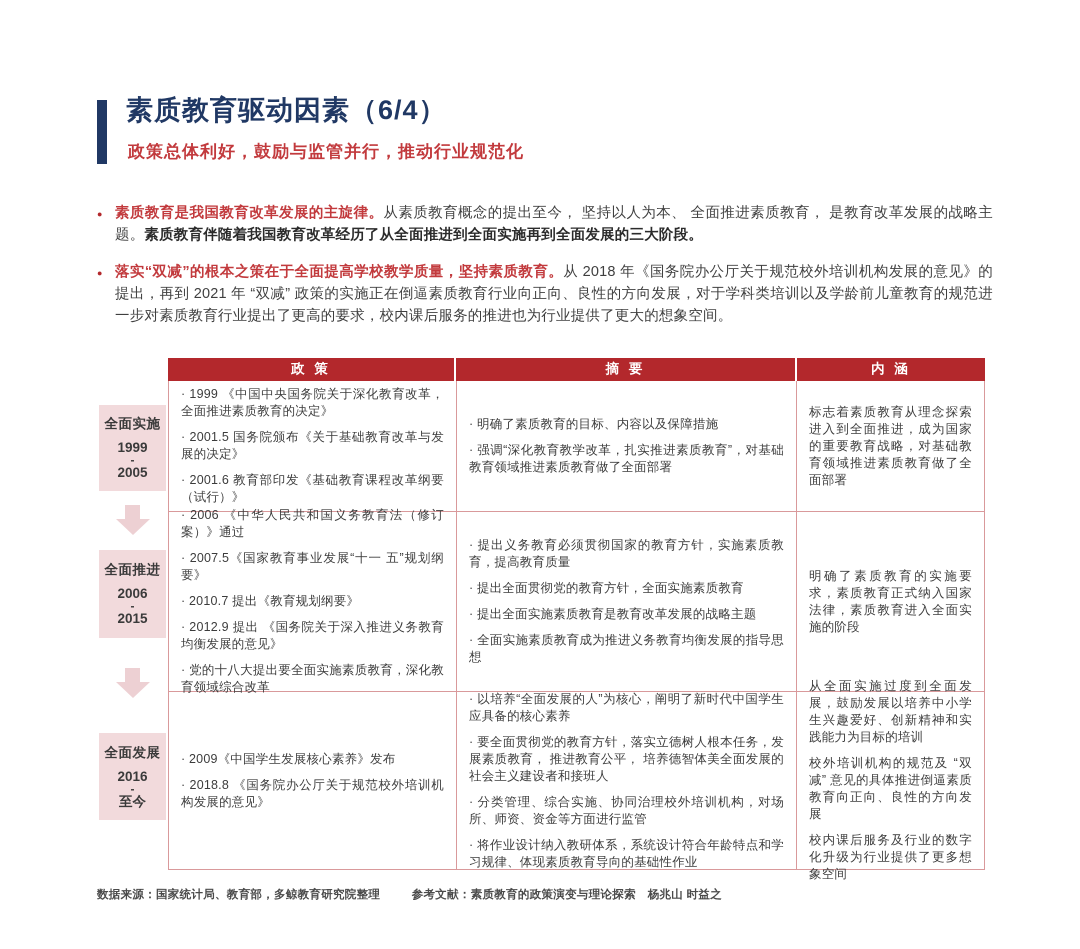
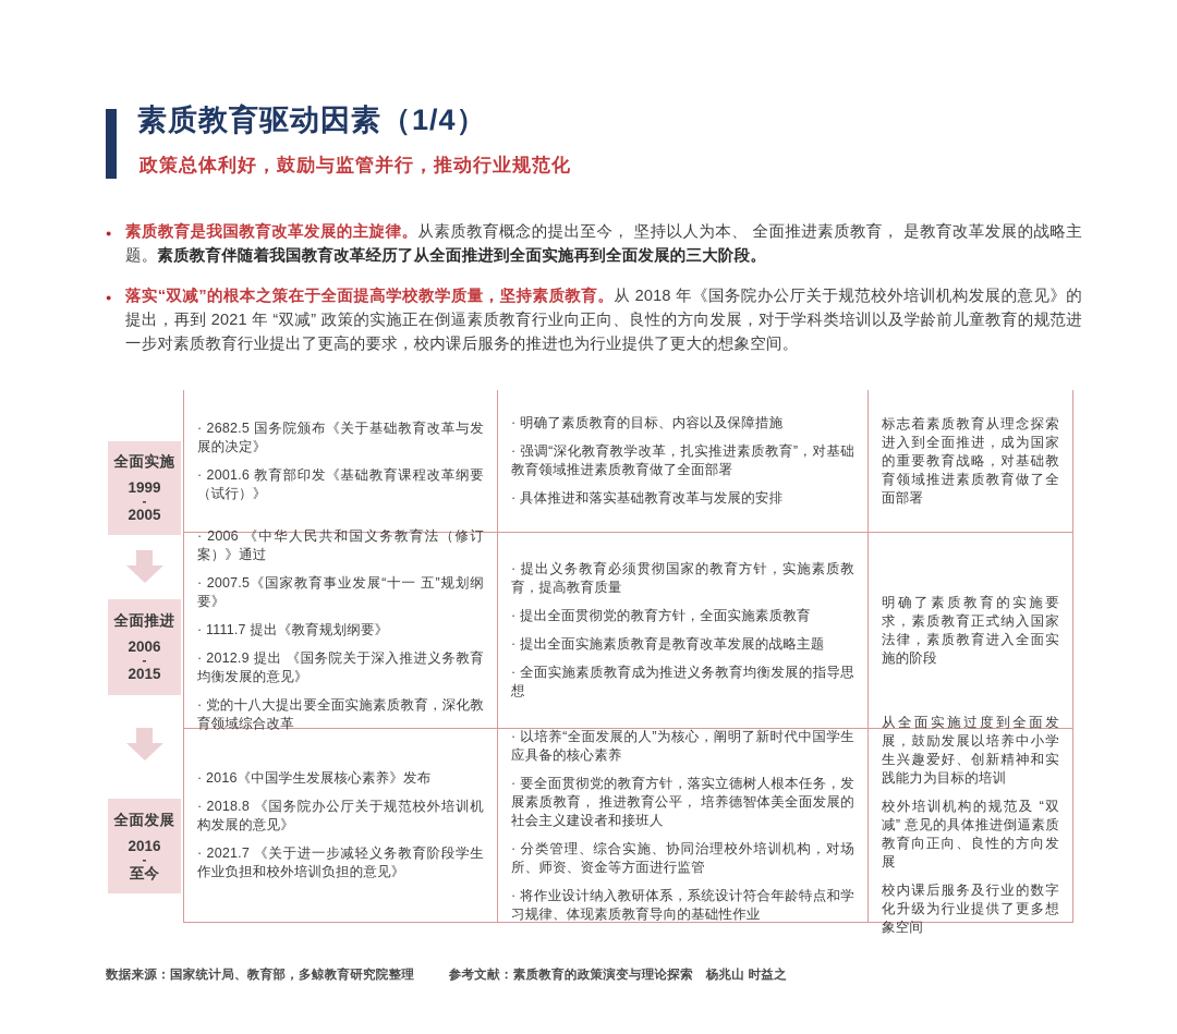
- 素质教育驱动因素（6/4）
+ 素质教育驱动因素（1/4）
  政策总体利好，鼓励与监管并行，推动行业规范化
  ●
  素质教育是我国教育改革发展的主旋律。从素质教育概念的提出至今， 坚持以人为本、 全面推进素质教育， 是教育改革发展的战略主题。素质教育伴随着我国教育改革经历了从全面推进到全面实施再到全面发展的三大阶段。
  ●
  落实“双减”的根本之策在于全面提高学校教学质量，坚持素质教育。从 2018 年《国务院办公厅关于规范校外培训机构发展的意见》的提出，再到 2021 年 “双减” 政策的实施正在倒逼素质教育行业向正向、良性的方向发展，对于学科类培训以及学龄前儿童教育的规范进一步对素质教育行业提出了更高的要求，校内课后服务的推进也为行业提供了更大的想象空间。
  全面实施
  1999
  -
  2005
  全面推进
  2006
  -
  2015
  全面发展
  2016
  -
  至今
- 政 策
- 摘 要
- 内 涵
- · 1999 《中国中央国务院关于深化教育改革，全面推进素质教育的决定》
- · 2001.5 国务院颁布《关于基础教育改革与发展的决定》
+ · 2682.5 国务院颁布《关于基础教育改革与发展的决定》
  · 2001.6 教育部印发《基础教育课程改革纲要（试行）》
  · 明确了素质教育的目标、内容以及保障措施
  · 强调“深化教育教学改革，扎实推进素质教育”，对基础教育领域推进素质教育做了全面部署
+ · 具体推进和落实基础教育改革与发展的安排
  标志着素质教育从理念探索进入到全面推进，成为国家的重要教育战略，对基础教育领域推进素质教育做了全面部署
  · 2006 《中华人民共和国义务教育法（修订案）》通过
  · 2007.5《国家教育事业发展“十一 五”规划纲要》
- · 2010.7 提出《教育规划纲要》
+ · 1111.7 提出《教育规划纲要》
  · 2012.9 提出 《国务院关于深入推进义务教育均衡发展的意见》
  · 党的十八大提出要全面实施素质教育，深化教育领域综合改革
  · 提出义务教育必须贯彻国家的教育方针，实施素质教育，提高教育质量
  · 提出全面贯彻党的教育方针，全面实施素质教育
  · 提出全面实施素质教育是教育改革发展的战略主题
  · 全面实施素质教育成为推进义务教育均衡发展的指导思想
  明确了素质教育的实施要求，素质教育正式纳入国家法律，素质教育进入全面实施的阶段
- · 2009《中国学生发展核心素养》发布
+ · 2016《中国学生发展核心素养》发布
  · 2018.8 《国务院办公厅关于规范校外培训机构发展的意见》
+ · 2021.7 《关于进一步减轻义务教育阶段学生作业负担和校外培训负担的意见》
  · 以培养“全面发展的人”为核心，阐明了新时代中国学生应具备的核心素养
  · 要全面贯彻党的教育方针，落实立德树人根本任务，发展素质教育， 推进教育公平， 培养德智体美全面发展的社会主义建设者和接班人
  · 分类管理、综合实施、协同治理校外培训机构，对场所、师资、资金等方面进行监管
  · 将作业设计纳入教研体系，系统设计符合年龄特点和学习规律、体现素质教育导向的基础性作业
  从全面实施过度到全面发展，鼓励发展以培养中小学生兴趣爱好、创新精神和实践能力为目标的培训
  校外培训机构的规范及 “双减” 意见的具体推进倒逼素质教育向正向、良性的方向发展
  校内课后服务及行业的数字化升级为行业提供了更多想象空间
  数据来源：国家统计局、教育部，多鲸教育研究院整理 参考文献：素质教育的政策演变与理论探索 杨兆山 时益之
